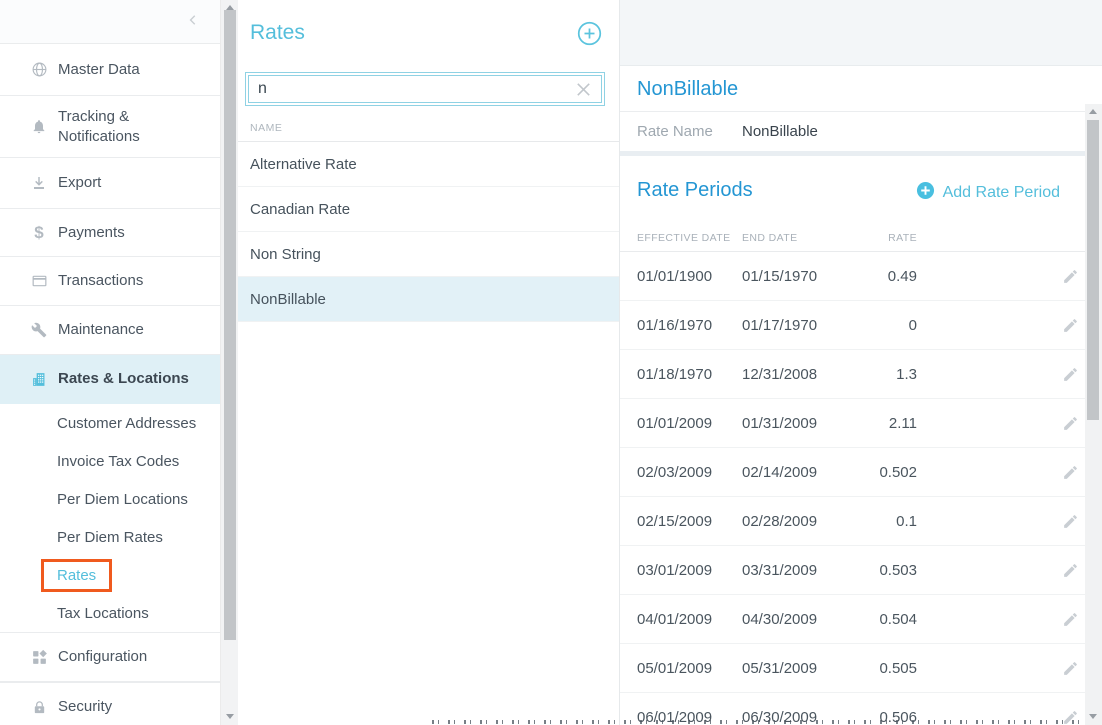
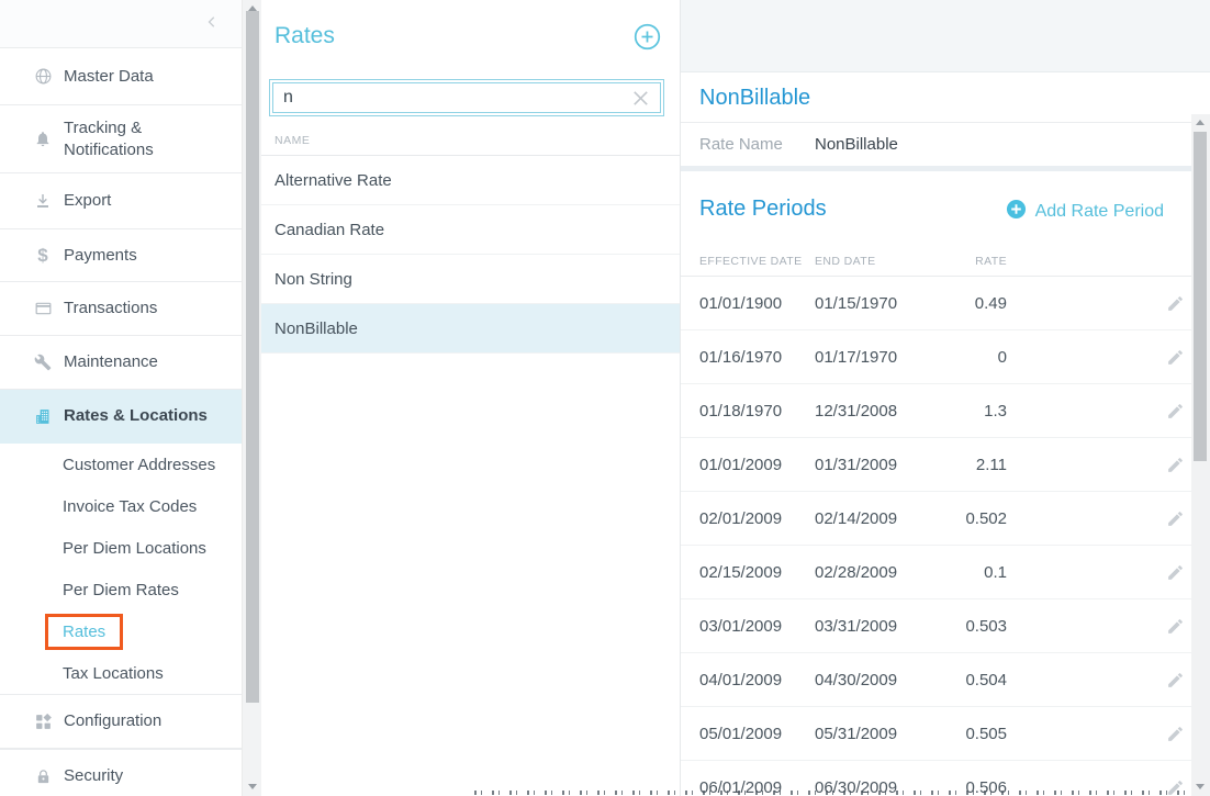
  Master Data
  Tracking & Notifications
  Export
  $
  Payments
  Transactions
  Maintenance
  Rates & Locations
  Customer Addresses
  Invoice Tax Codes
  Per Diem Locations
  Per Diem Rates
  Rates
  Tax Locations
  Configuration
  Security
  Rates
  n
  NAME
  Alternative Rate
  Canadian Rate
  Non String
  NonBillable
  NonBillable
  Rate Name
  NonBillable
  Rate Periods
  Add Rate Period
  EFFECTIVE DATE
  END DATE
  RATE
  01/01/1900
  01/15/1970
  0.49
  01/16/1970
  01/17/1970
  0
  01/18/1970
  12/31/2008
  1.3
  01/01/2009
  01/31/2009
  2.11
- 02/03/2009
+ 02/01/2009
  02/14/2009
  0.502
  02/15/2009
  02/28/2009
  0.1
  03/01/2009
  03/31/2009
  0.503
  04/01/2009
  04/30/2009
  0.504
  05/01/2009
  05/31/2009
  0.505
  06/01/2009
  06/30/2009
  0.506
